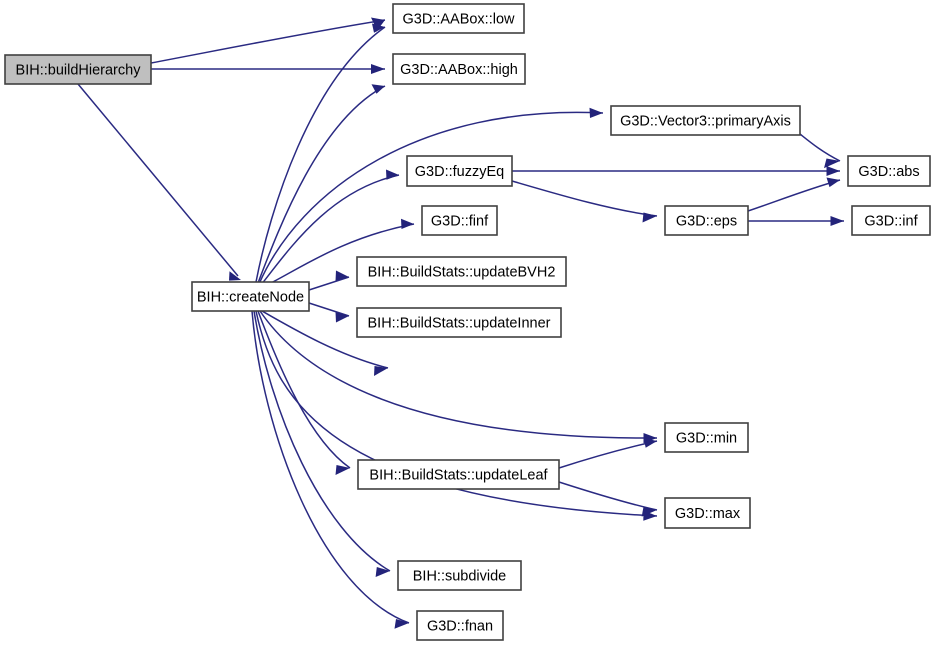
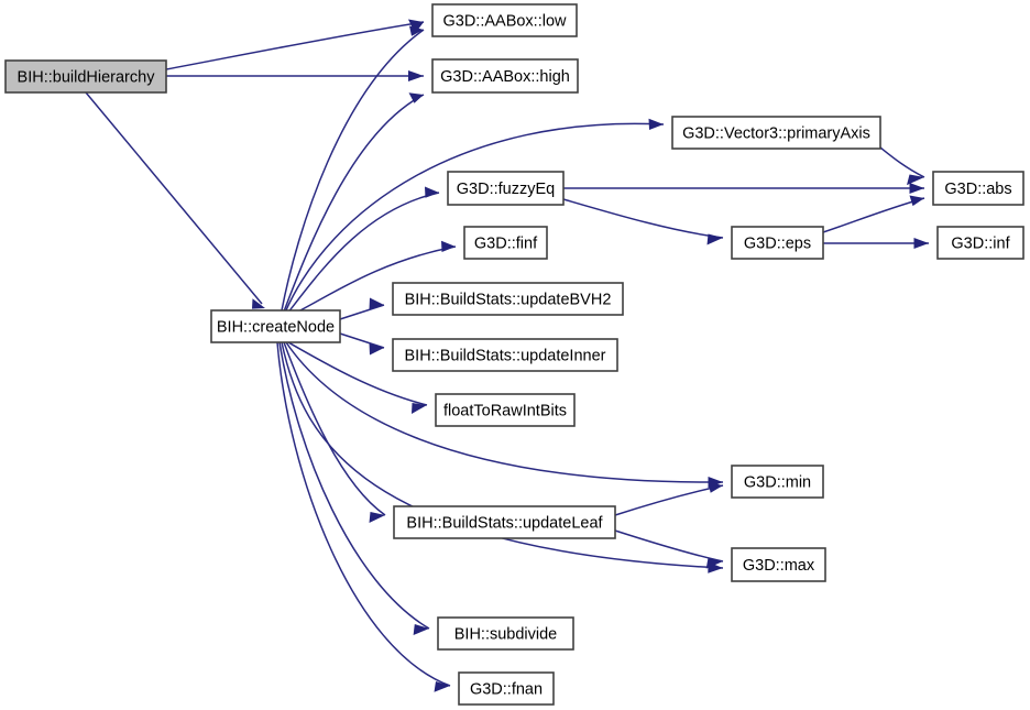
  BIH::buildHierarchy
  G3D::AABox::low
  G3D::AABox::high
  G3D::Vector3::primaryAxis
  G3D::fuzzyEq
  G3D::abs
  G3D::finf
  G3D::eps
  G3D::inf
  BIH::BuildStats::updateBVH2
  BIH::createNode
  BIH::BuildStats::updateInner
+ floatToRawIntBits
  G3D::min
  BIH::BuildStats::updateLeaf
  G3D::max
  BIH::subdivide
  G3D::fnan
